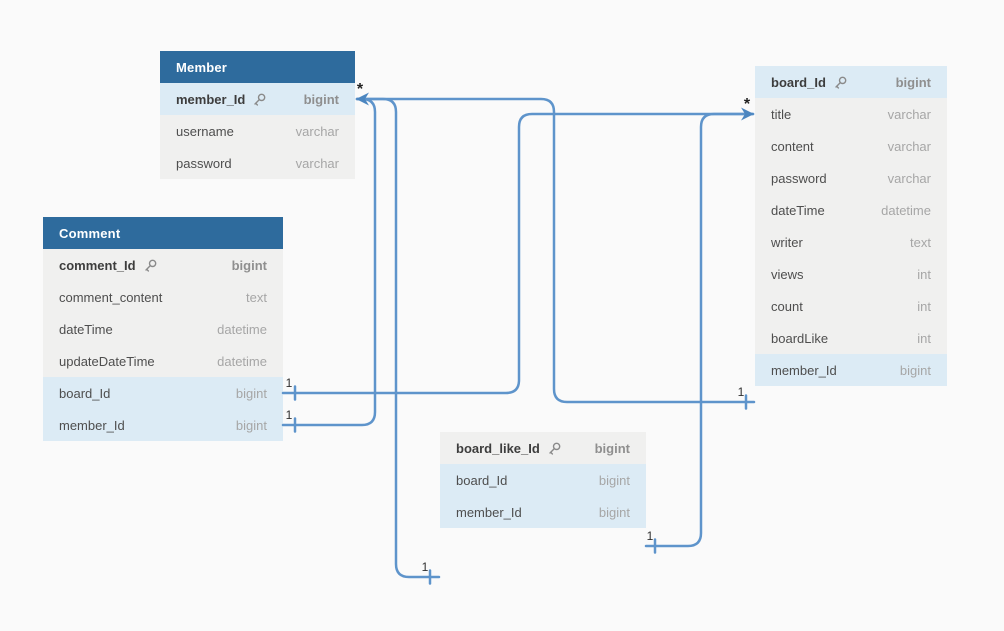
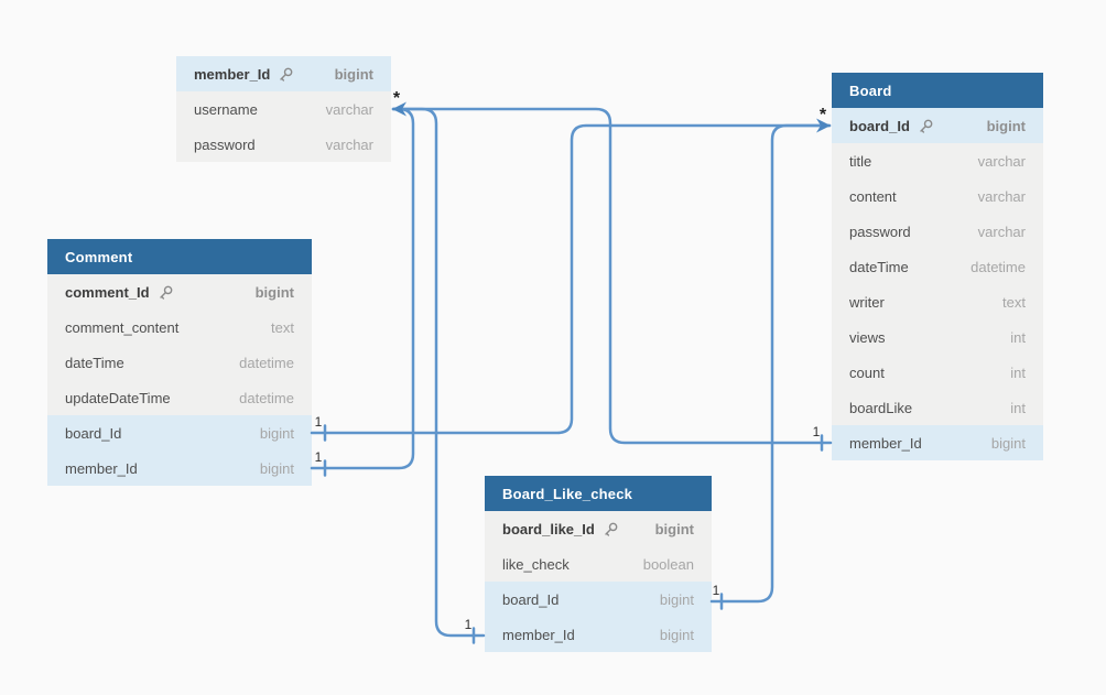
- Member
  member_Id
  bigint
  username
  varchar
  password
  varchar
  Comment
  comment_Id
  bigint
  comment_content
  text
  dateTime
  datetime
  updateDateTime
  datetime
  board_Id
  bigint
  member_Id
  bigint
+ Board
  board_Id
  bigint
  title
  varchar
  content
  varchar
  password
  varchar
  dateTime
  datetime
  writer
  text
  views
  int
  count
  int
  boardLike
  int
  member_Id
  bigint
+ Board_Like_check
  board_like_Id
  bigint
+ like_check
+ boolean
  board_Id
  bigint
  member_Id
  bigint
  1
  1
  1
  1
  1
  *
  *
